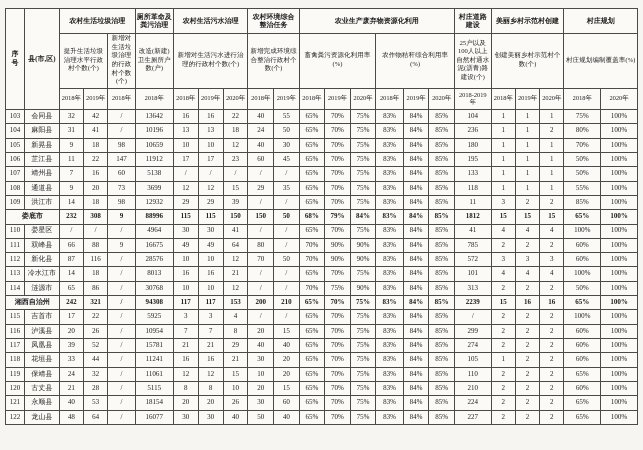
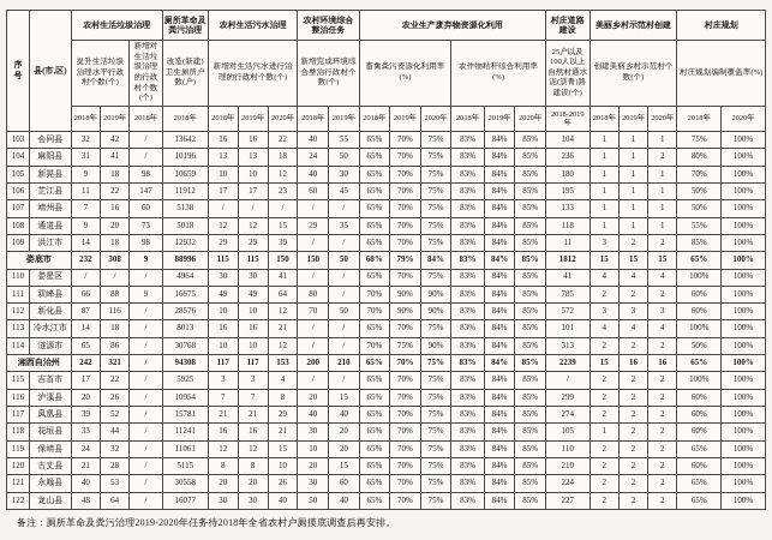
  序号	县(市,区)	农村生活垃圾治理	厕所革命及粪污治理	农村生活污水治理	农村环境综合整治任务	农业生产废弃物资源化利用	村庄道路建设	美丽乡村示范村创建	村庄规划
  103	会同县	32	42	/	13642	16	16	22	40	55	65%	70%	75%	83%	84%	85%	104	1	1	1	75%	100%
  104	麻阳县	31	41	/	10196	13	13	18	24	50	65%	70%	75%	83%	84%	85%	236	1	1	2	80%	100%
  105	新晃县	9	18	98	10659	10	10	12	40	30	65%	70%	75%	83%	84%	85%	180	1	1	1	70%	100%
  106	芷江县	11	22	147	11912	17	17	23	60	45	65%	70%	75%	83%	84%	85%	195	1	1	1	50%	100%
  107	靖州县	7	16	60	5138	/	/	/	/	/	65%	70%	75%	83%	84%	85%	133	1	1	1	50%	100%
- 108	通道县	9	20	73	3699	12	12	15	29	35	65%	70%	75%	83%	84%	85%	118	1	1	1	55%	100%
+ 108	通道县	9	20	73	5018	12	12	15	29	35	65%	70%	75%	83%	84%	85%	118	1	1	1	55%	100%
  109	洪江市	14	18	98	12932	29	29	39	/	/	65%	70%	75%	83%	84%	85%	11	3	2	2	85%	100%
  娄底市	232	308	9	88996	115	115	150	150	50	68%	79%	84%	83%	84%	85%	1812	15	15	15	65%	100%
  110	娄星区	/	/	/	4964	30	30	41	/	/	65%	70%	75%	83%	84%	85%	41	4	4	4	100%	100%
  111	双峰县	66	88	9	16675	49	49	64	80	/	70%	90%	90%	83%	84%	85%	785	2	2	2	60%	100%
  112	新化县	87	116	/	28576	10	10	12	70	50	70%	90%	90%	83%	84%	85%	572	3	3	3	60%	100%
  113	冷水江市	14	18	/	8013	16	16	21	/	/	65%	70%	75%	83%	84%	85%	101	4	4	4	100%	100%
  114	涟源市	65	86	/	30768	10	10	12	/	/	70%	75%	90%	83%	84%	85%	313	2	2	2	50%	100%
  湘西自治州	242	321	/	94308	117	117	153	200	210	65%	70%	75%	83%	84%	85%	2239	15	16	16	65%	100%
  115	吉首市	17	22	/	5925	3	3	4	/	/	65%	70%	75%	83%	84%	85%	/	2	2	2	100%	100%
  116	泸溪县	20	26	/	10954	7	7	8	20	15	65%	70%	75%	83%	84%	85%	299	2	2	2	60%	100%
  117	凤凰县	39	52	/	15781	21	21	29	40	40	65%	70%	75%	83%	84%	85%	274	2	2	2	60%	100%
  118	花垣县	33	44	/	11241	16	16	21	30	20	65%	70%	75%	83%	84%	85%	105	1	2	2	60%	100%
  119	保靖县	24	32	/	11061	12	12	15	10	20	65%	70%	75%	83%	84%	85%	110	2	2	2	65%	100%
  120	古丈县	21	28	/	5115	8	8	10	20	15	65%	70%	75%	83%	84%	85%	210	2	2	2	60%	100%
- 121	永顺县	40	53	/	18154	20	20	26	30	60	65%	70%	75%	83%	84%	85%	224	2	2	2	65%	100%
+ 121	永顺县	40	53	/	30558	20	20	26	30	60	65%	70%	75%	83%	84%	85%	224	2	2	2	65%	100%
  122	龙山县	48	64	/	16077	30	30	40	50	40	65%	70%	75%	83%	84%	85%	227	2	2	2	65%	100%
+ 备注：厕所革命及粪污治理2019-2020年任务待2018年全省农村户厕摸底调查后再安排。
